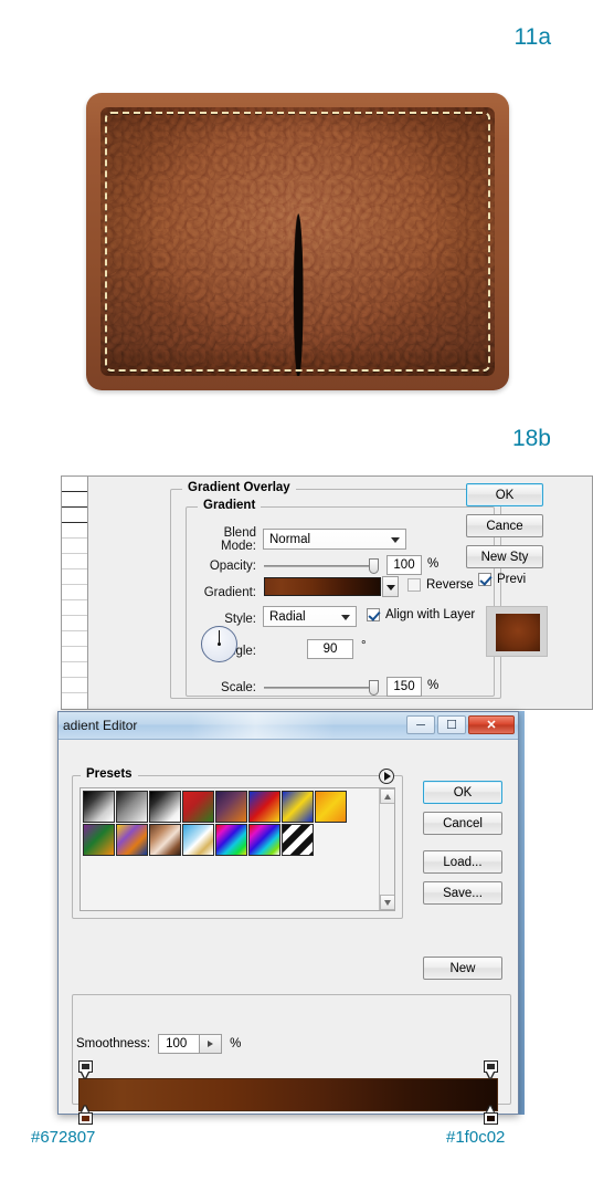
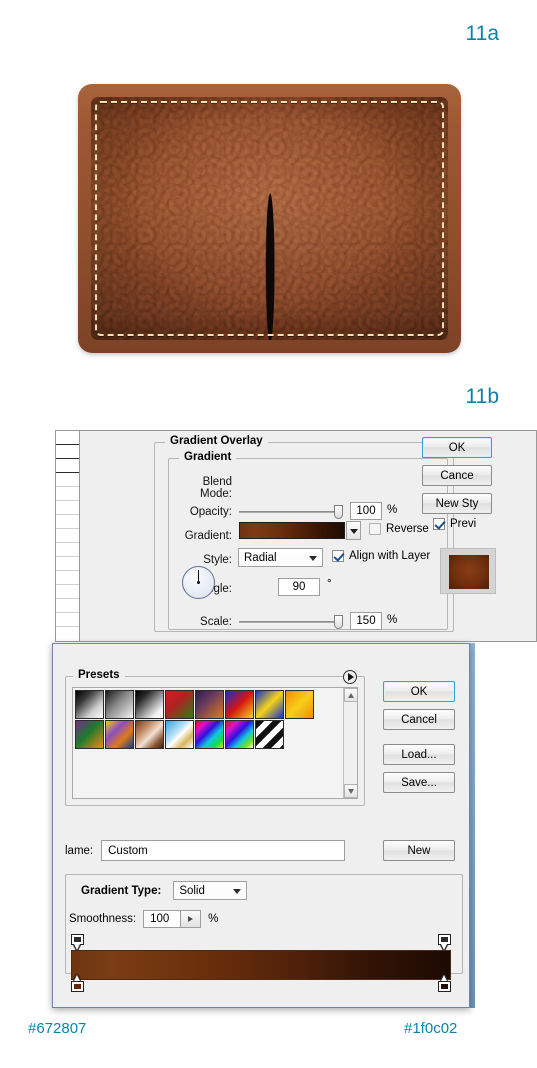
  11a
- 18b
+ 11b
  Gradient Overlay
  Gradient
  Blend Mode:
- Normal
  Opacity:
  100
  %
  Gradient:
  Reverse
  Style:
  Radial
  Align with Layer
  90
  °
  Scale:
  150
  %
  OK
  Cance
  New Sty
  Previ
- adient Editor
- ─
- ☐
- ✕
  Presets
  OK
  Cancel
  Load...
  Save...
+ lame:
+ Custom
  New
+ Gradient Type:
+ Solid
  Smoothness:
  100
  %
  #672807
  #1f0c02
